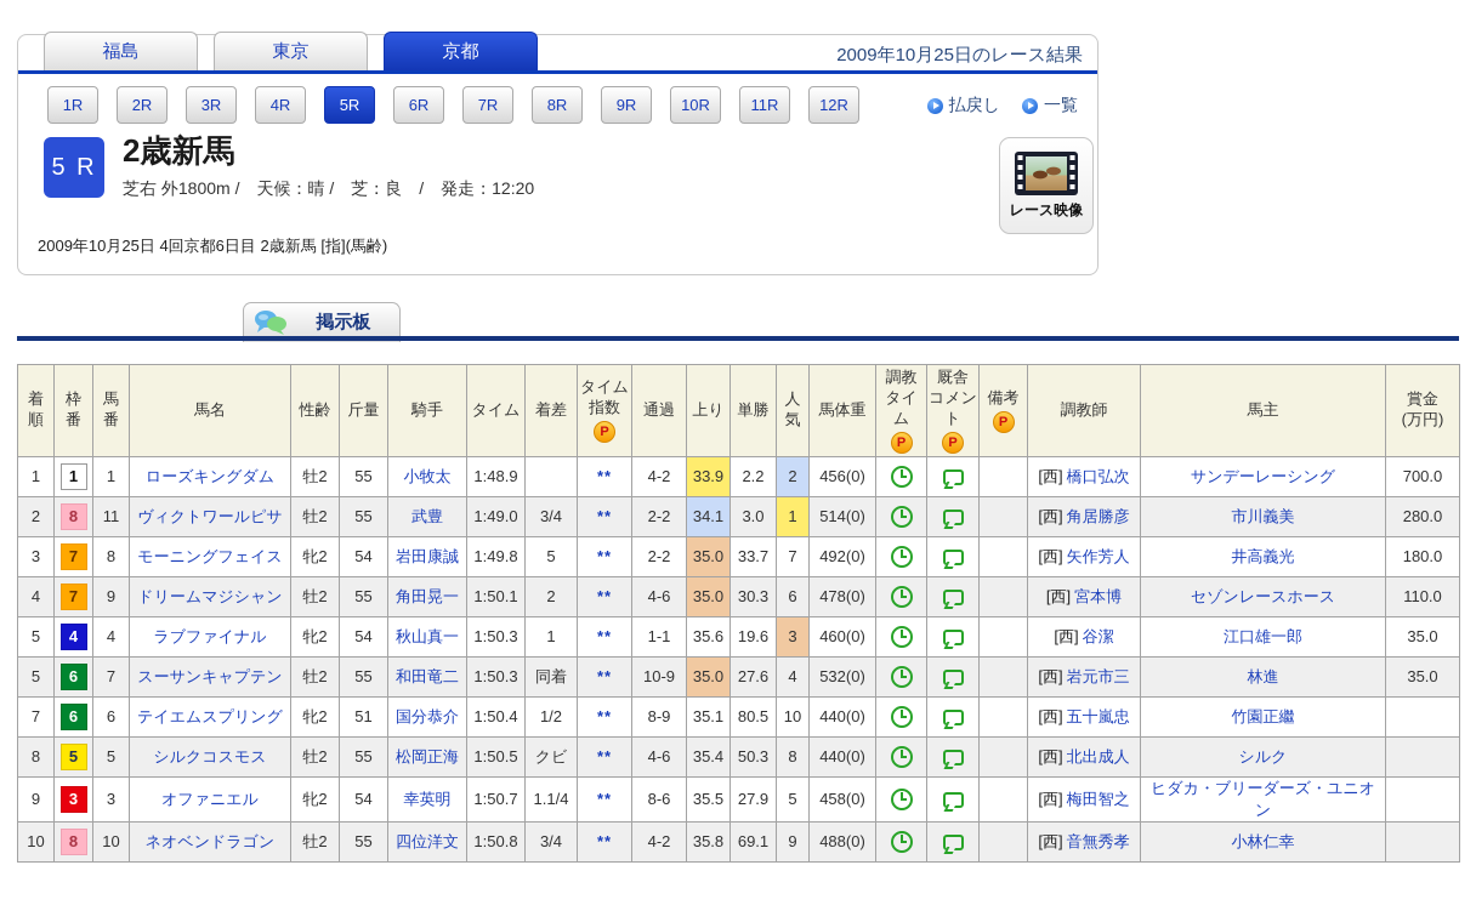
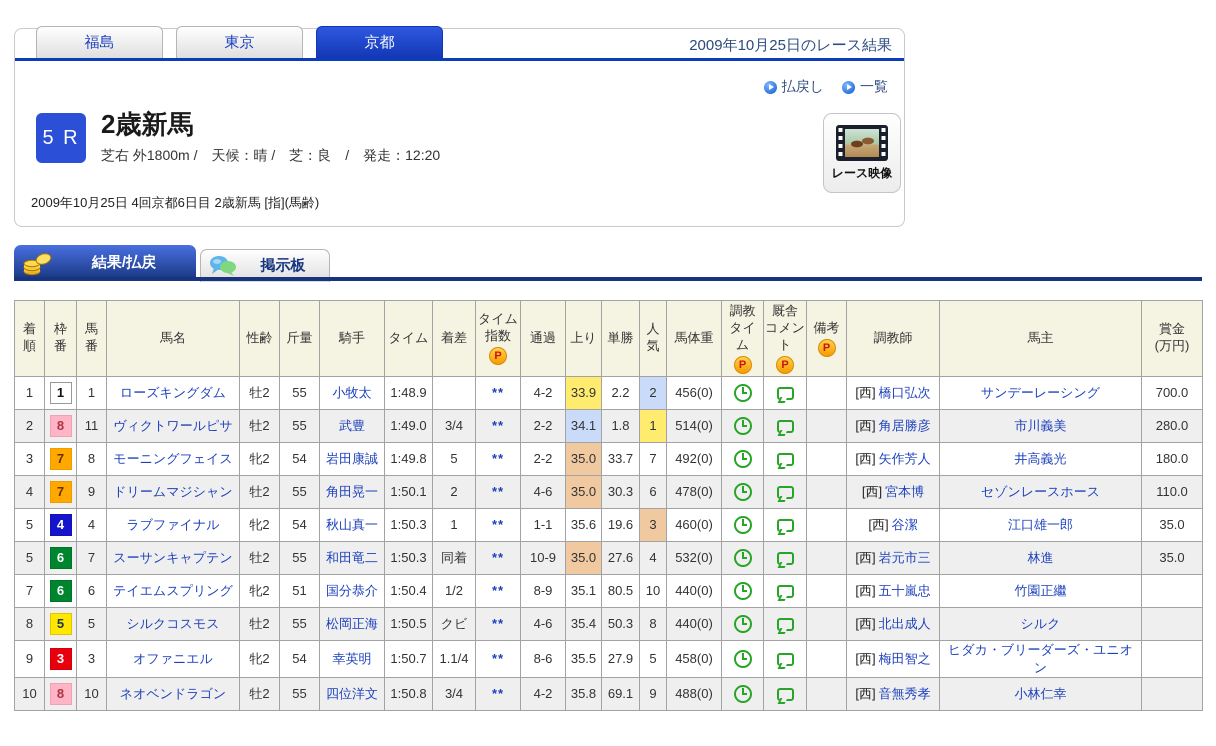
  福島
  東京
  京都
  2009年10月25日のレース結果
- 1R
- 2R
- 3R
- 4R
- 5R
- 6R
- 7R
- 8R
- 9R
- 10R
- 11R
- 12R
  払戻し
  一覧
  5 R
  2歳新馬
  芝右 外1800m / 天候：晴 / 芝：良 / 発走：12:20
  2009年10月25日 4回京都6日目 2歳新馬 [指](馬齢)
  レース映像
+ 結果/払戻
  掲示板
  着 順	枠 番	馬 番	馬名	性齢	斤量	騎手	タイム	着差	タイム 指数P	通過	上り	単勝	人 気	馬体重	調教 タイムP	厩舎 コメントP	備考P	調教師	馬主	賞金 (万円)
  1	1	1	ローズキングダム	牡2	55	小牧太	1:48.9		**	4-2	33.9	2.2	2	456(0)				[西] 橋口弘次	サンデーレーシング	700.0
- 2	8	11	ヴィクトワールピサ	牡2	55	武豊	1:49.0	3/4	**	2-2	34.1	3.0	1	514(0)				[西] 角居勝彦	市川義美	280.0
+ 2	8	11	ヴィクトワールピサ	牡2	55	武豊	1:49.0	3/4	**	2-2	34.1	1.8	1	514(0)				[西] 角居勝彦	市川義美	280.0
  3	7	8	モーニングフェイス	牝2	54	岩田康誠	1:49.8	5	**	2-2	35.0	33.7	7	492(0)				[西] 矢作芳人	井高義光	180.0
  4	7	9	ドリームマジシャン	牡2	55	角田晃一	1:50.1	2	**	4-6	35.0	30.3	6	478(0)				[西] 宮本博	セゾンレースホース	110.0
  5	4	4	ラブファイナル	牝2	54	秋山真一	1:50.3	1	**	1-1	35.6	19.6	3	460(0)				[西] 谷潔	江口雄一郎	35.0
  5	6	7	スーサンキャプテン	牡2	55	和田竜二	1:50.3	同着	**	10-9	35.0	27.6	4	532(0)				[西] 岩元市三	林進	35.0
  7	6	6	テイエムスプリング	牝2	51	国分恭介	1:50.4	1/2	**	8-9	35.1	80.5	10	440(0)				[西] 五十嵐忠	竹園正繼
  8	5	5	シルクコスモス	牡2	55	松岡正海	1:50.5	クビ	**	4-6	35.4	50.3	8	440(0)				[西] 北出成人	シルク
  9	3	3	オファニエル	牝2	54	幸英明	1:50.7	1.1/4	**	8-6	35.5	27.9	5	458(0)				[西] 梅田智之	ヒダカ・ブリーダーズ・ユニオン
  10	8	10	ネオベンドラゴン	牡2	55	四位洋文	1:50.8	3/4	**	4-2	35.8	69.1	9	488(0)				[西] 音無秀孝	小林仁幸
